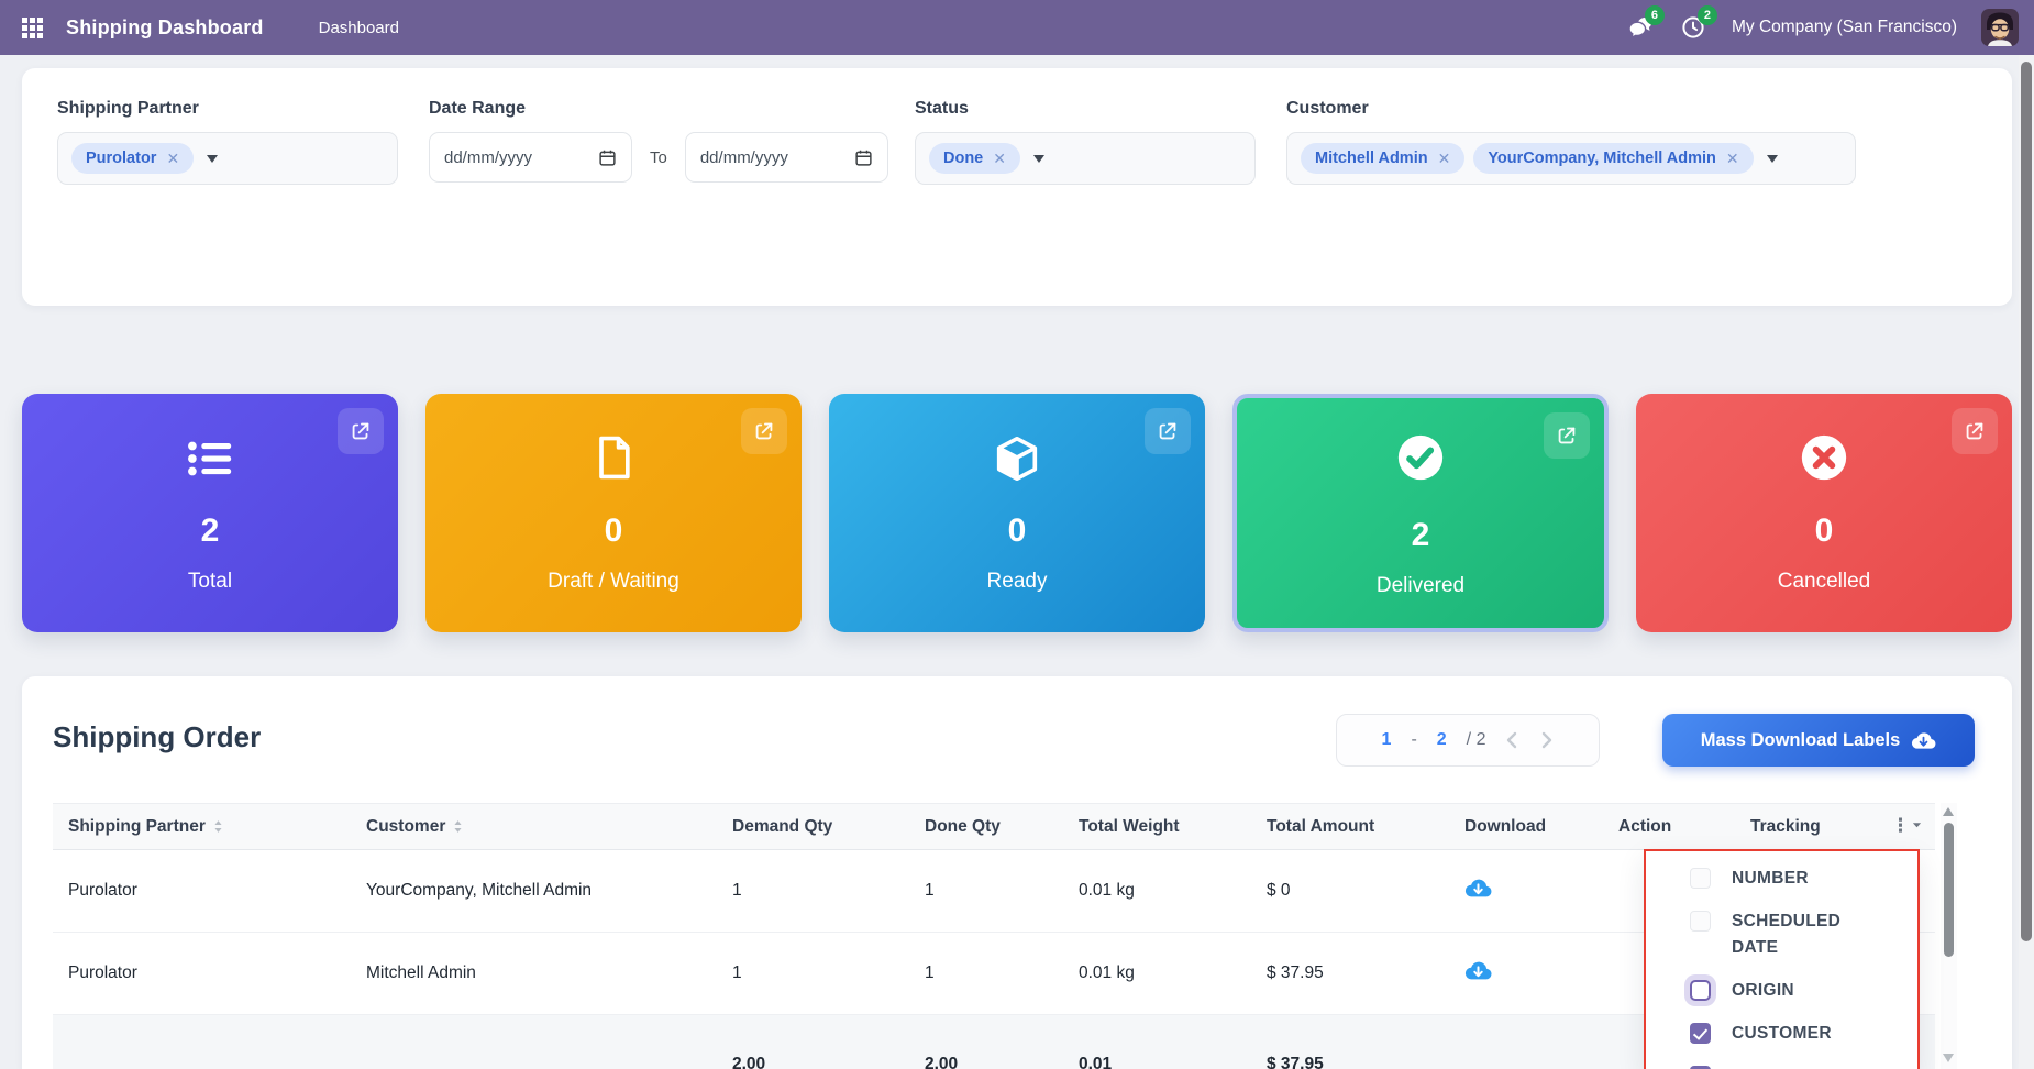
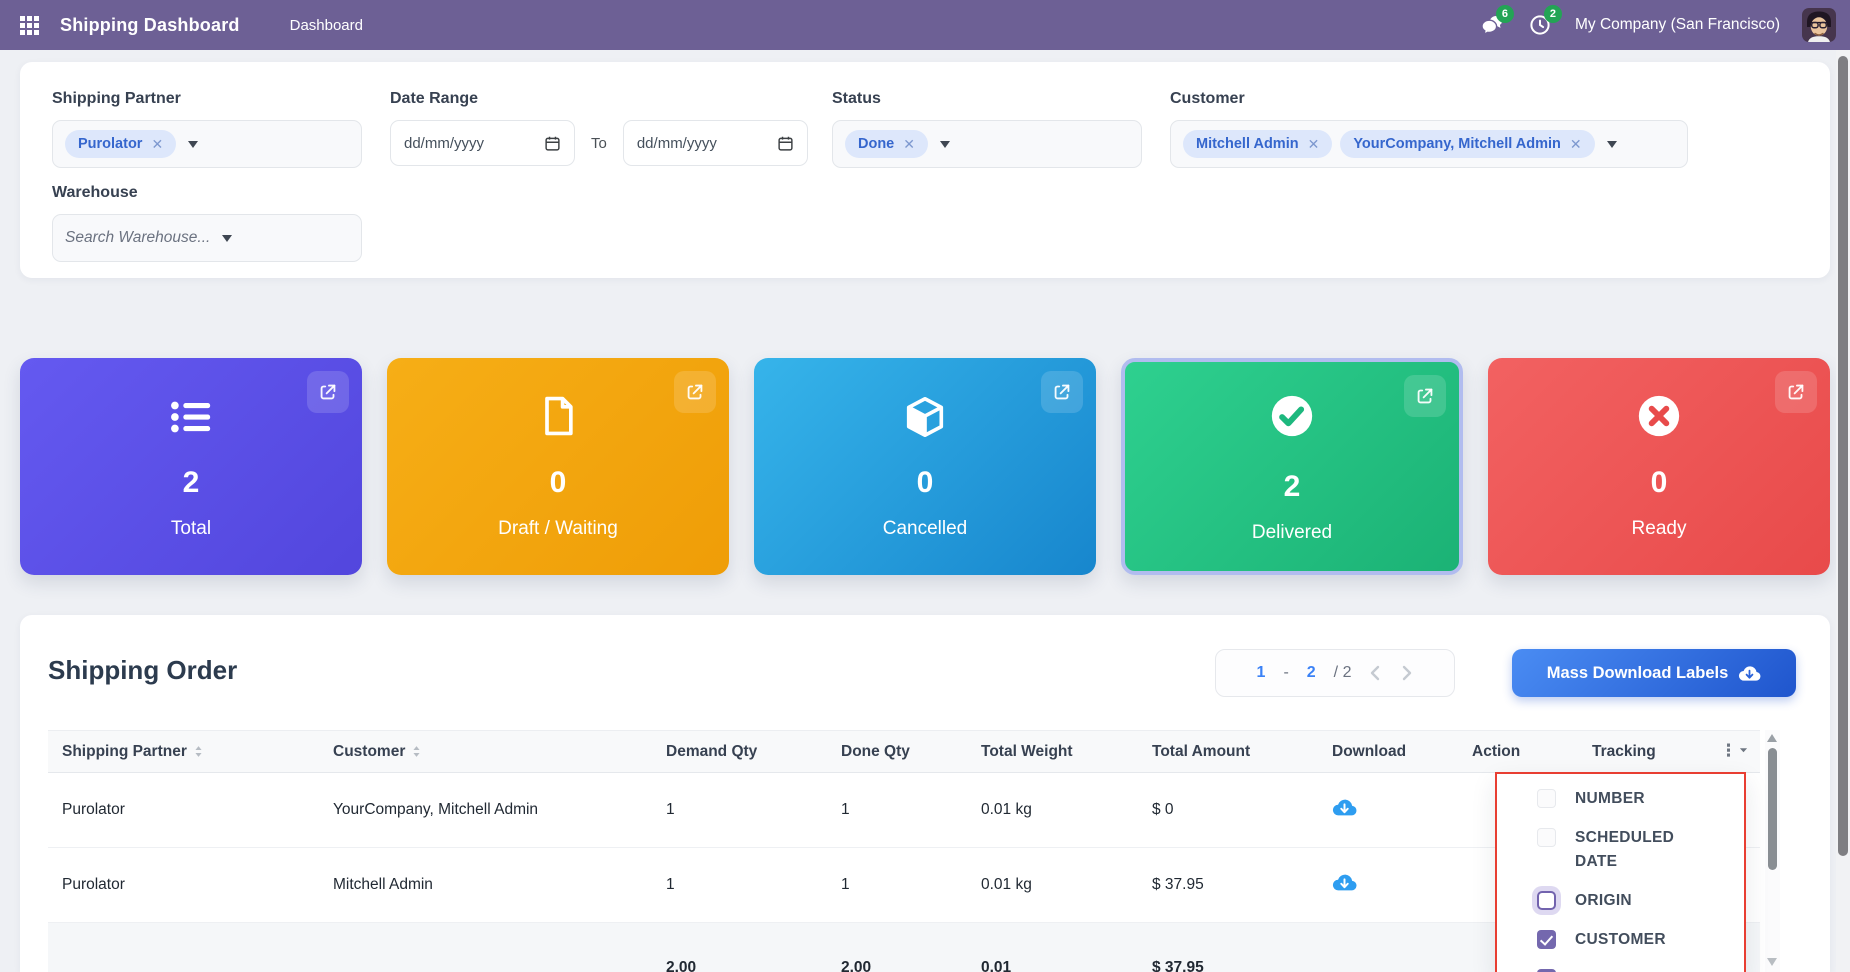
  Shipping Dashboard
  Dashboard
  6
  2
  My Company (San Francisco)
  Shipping Partner
  Purolator
  ✕
  Date Range
  dd/mm/yyyy
  To
  dd/mm/yyyy
  Status
  Done
  ✕
  Customer
  Mitchell Admin
  ✕
  YourCompany, Mitchell Admin
  ✕
+ Warehouse
+ Search Warehouse...
  2
  Total
  0
  Draft / Waiting
  0
- Ready
+ Cancelled
  2
  Delivered
  0
- Cancelled
+ Ready
  Shipping Order
  1
  -
  2
  / 2
  Mass Download Labels
  Shipping Partner	Customer	Demand Qty	Done Qty	Total Weight	Total Amount	Download	Action	Tracking	⋮
  Purolator	YourCompany, Mitchell Admin	1	1	0.01 kg	$ 0
  Purolator	Mitchell Admin	1	1	0.01 kg	$ 37.95
  		2.00	2.00	0.01	$ 37.95
  NUMBER
  SCHEDULED DATE
  ORIGIN
  CUSTOMER
